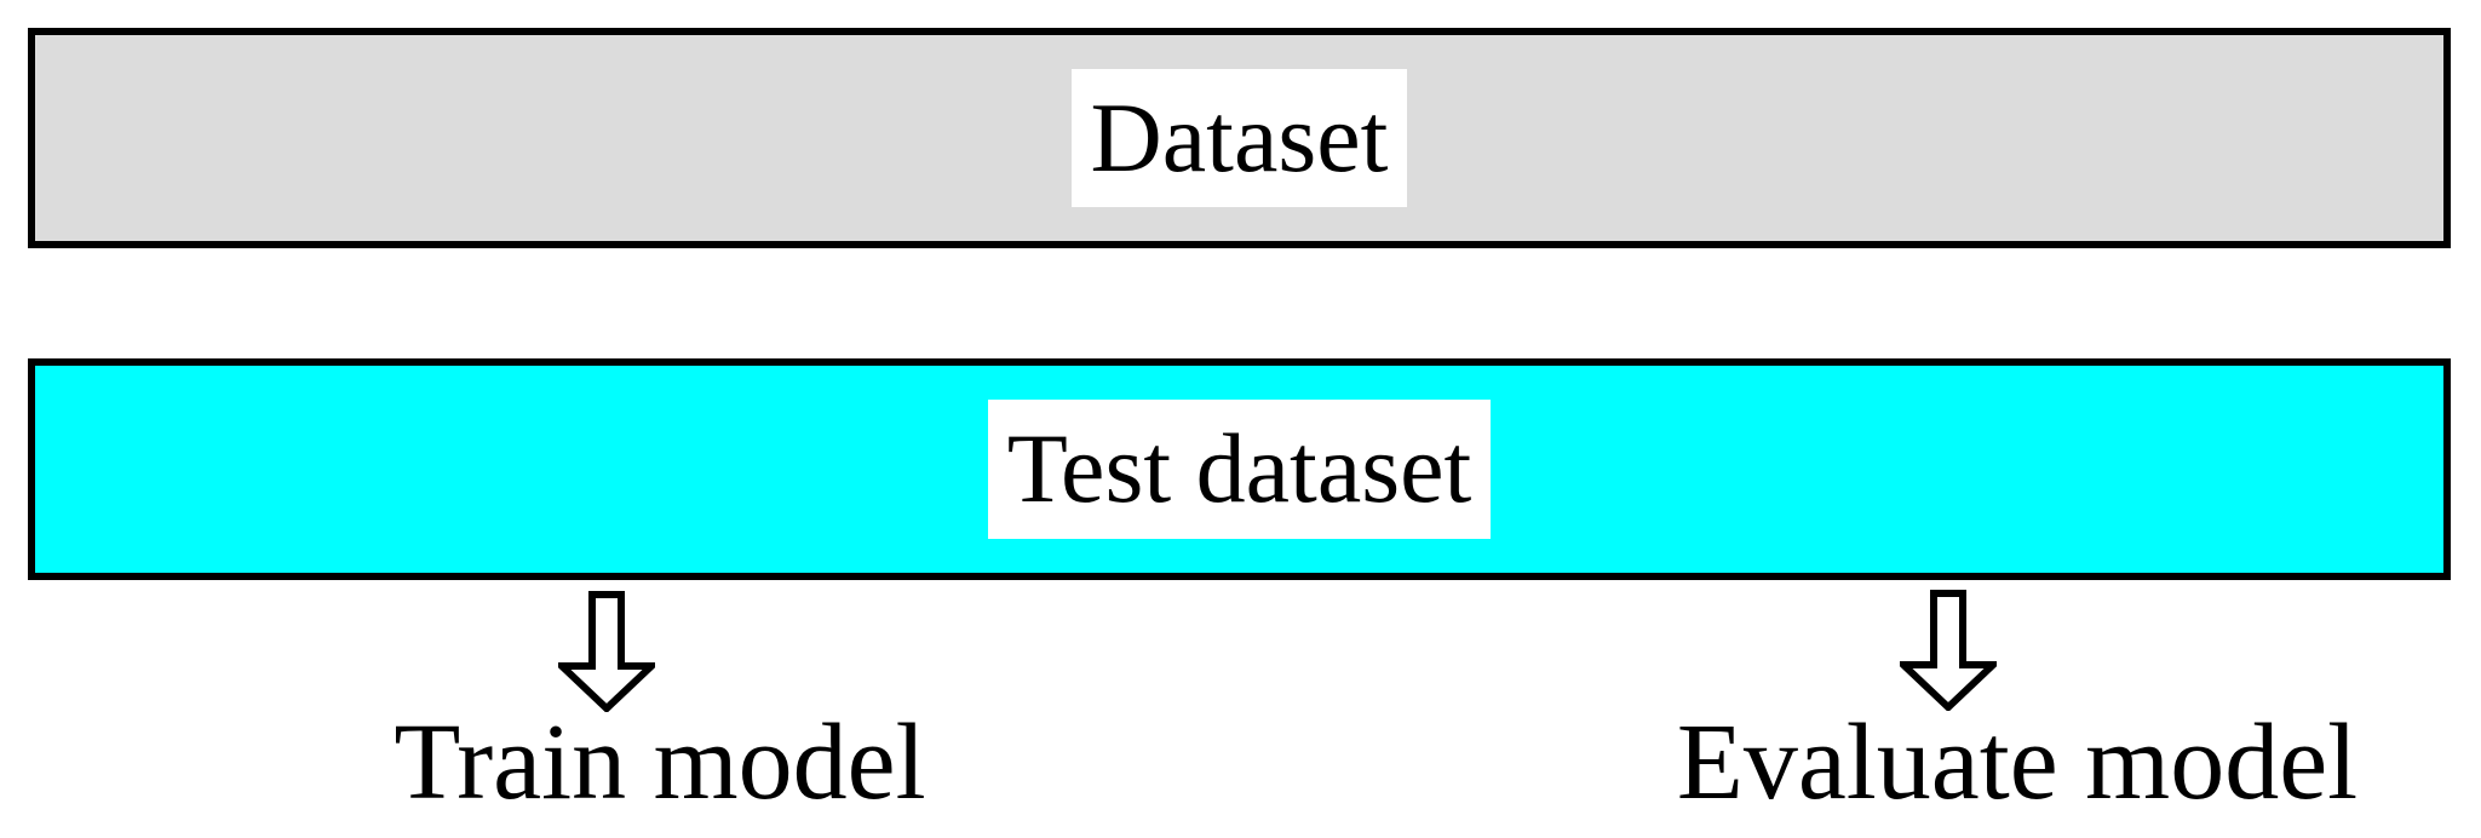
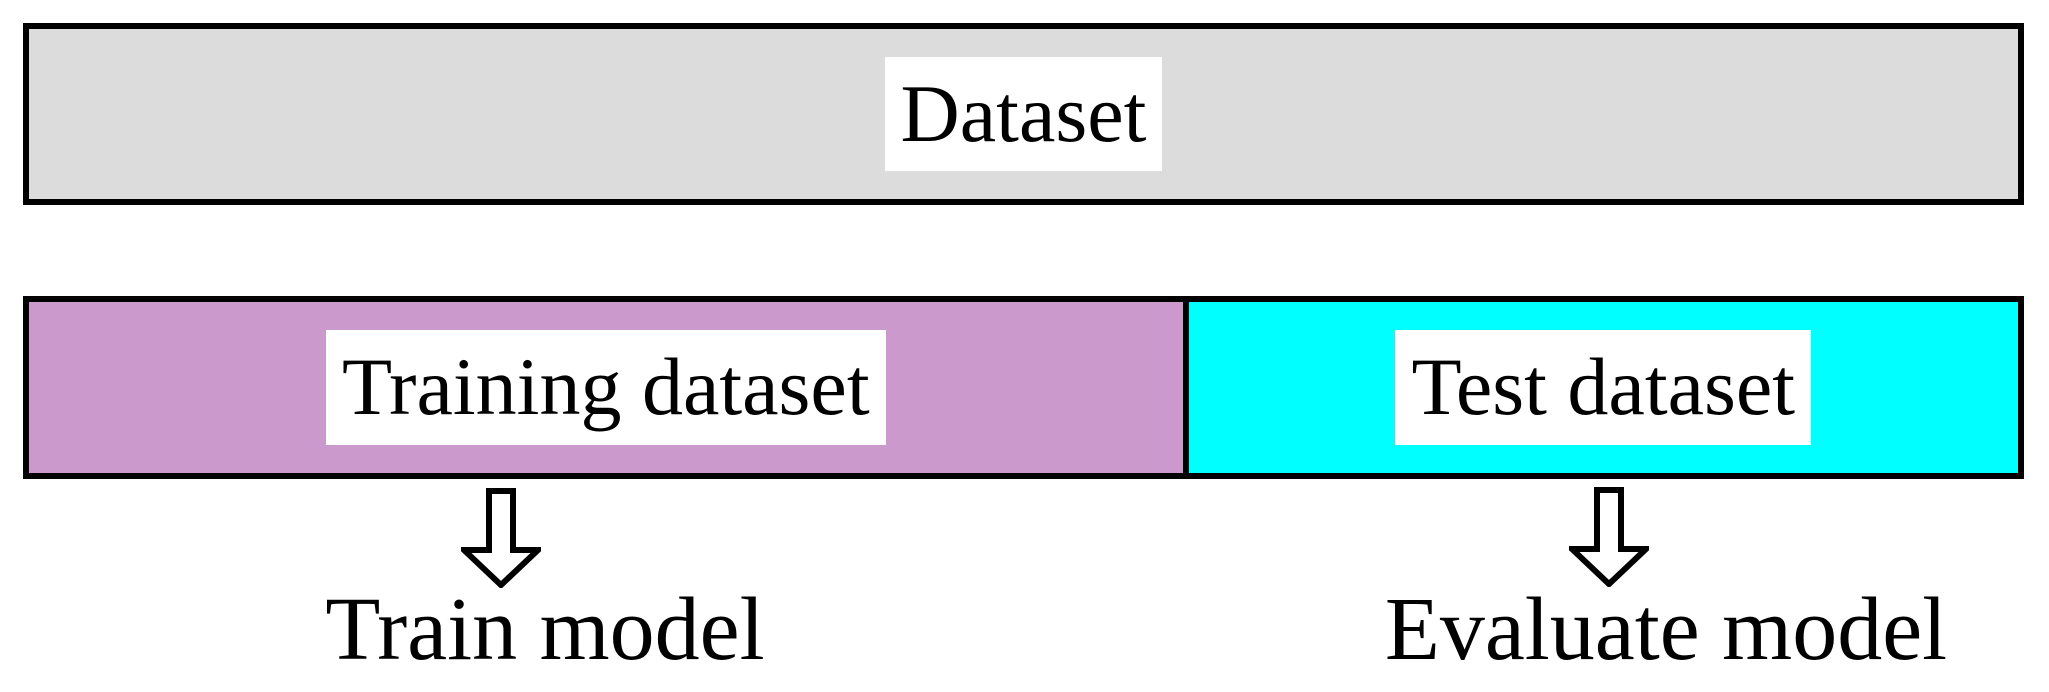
  Dataset
+ Training dataset
  Test dataset
  Train model
  Evaluate model
